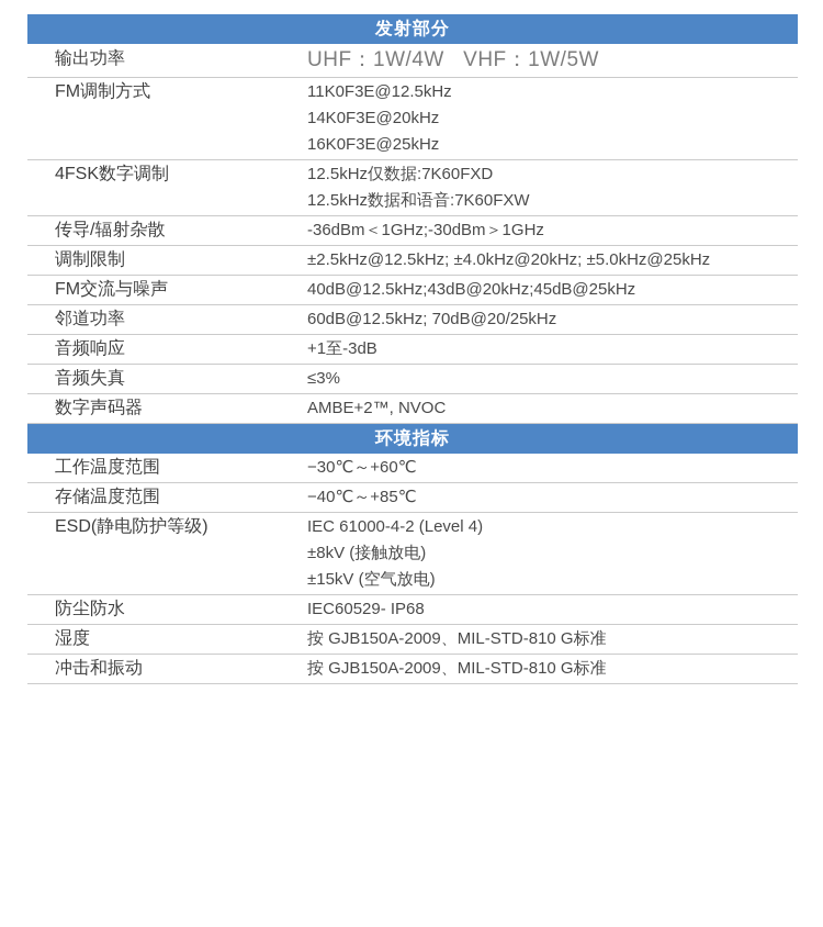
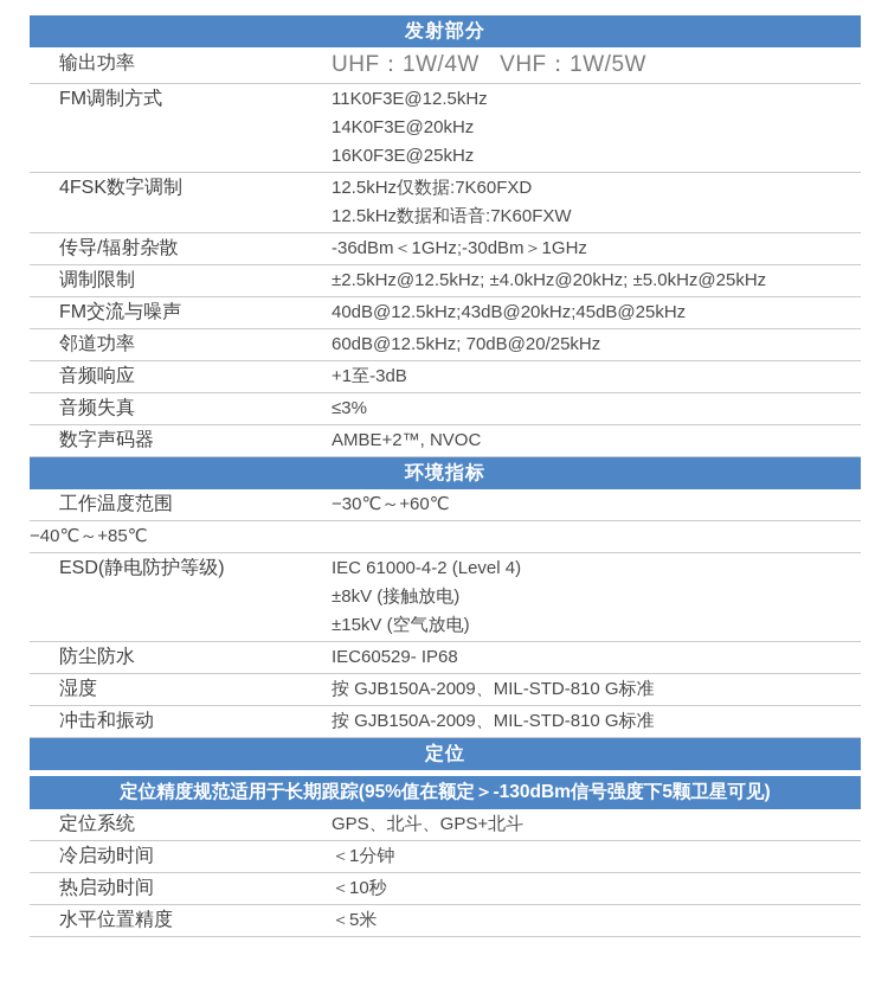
  发射部分
  输出功率
  UHF：1W/4W VHF：1W/5W
  FM调制方式
  11K0F3E@12.5kHz
  14K0F3E@20kHz
  16K0F3E@25kHz
  4FSK数字调制
  12.5kHz仅数据:7K60FXD
  12.5kHz数据和语音:7K60FXW
  传导/辐射杂散
  -36dBm＜1GHz;-30dBm＞1GHz
  调制限制
  ±2.5kHz@12.5kHz; ±4.0kHz@20kHz; ±5.0kHz@25kHz
  FM交流与噪声
  40dB@12.5kHz;43dB@20kHz;45dB@25kHz
  邻道功率
  60dB@12.5kHz; 70dB@20/25kHz
  音频响应
  +1至-3dB
  音频失真
  ≤3%
  数字声码器
  AMBE+2™, NVOC
  环境指标
  工作温度范围
  −30℃～+60℃
- 存储温度范围
  −40℃～+85℃
  ESD(静电防护等级)
  IEC 61000-4-2 (Level 4)
  ±8kV (接触放电)
  ±15kV (空气放电)
  防尘防水
  IEC60529- IP68
  湿度
  按 GJB150A-2009、MIL-STD-810 G标准
  冲击和振动
  按 GJB150A-2009、MIL-STD-810 G标准
+ 定位
+ 定位精度规范适用于长期跟踪(95%值在额定＞-130dBm信号强度下5颗卫星可见)
+ 定位系统
+ GPS、北斗、GPS+北斗
+ 冷启动时间
+ ＜1分钟
+ 热启动时间
+ ＜10秒
+ 水平位置精度
+ ＜5米
